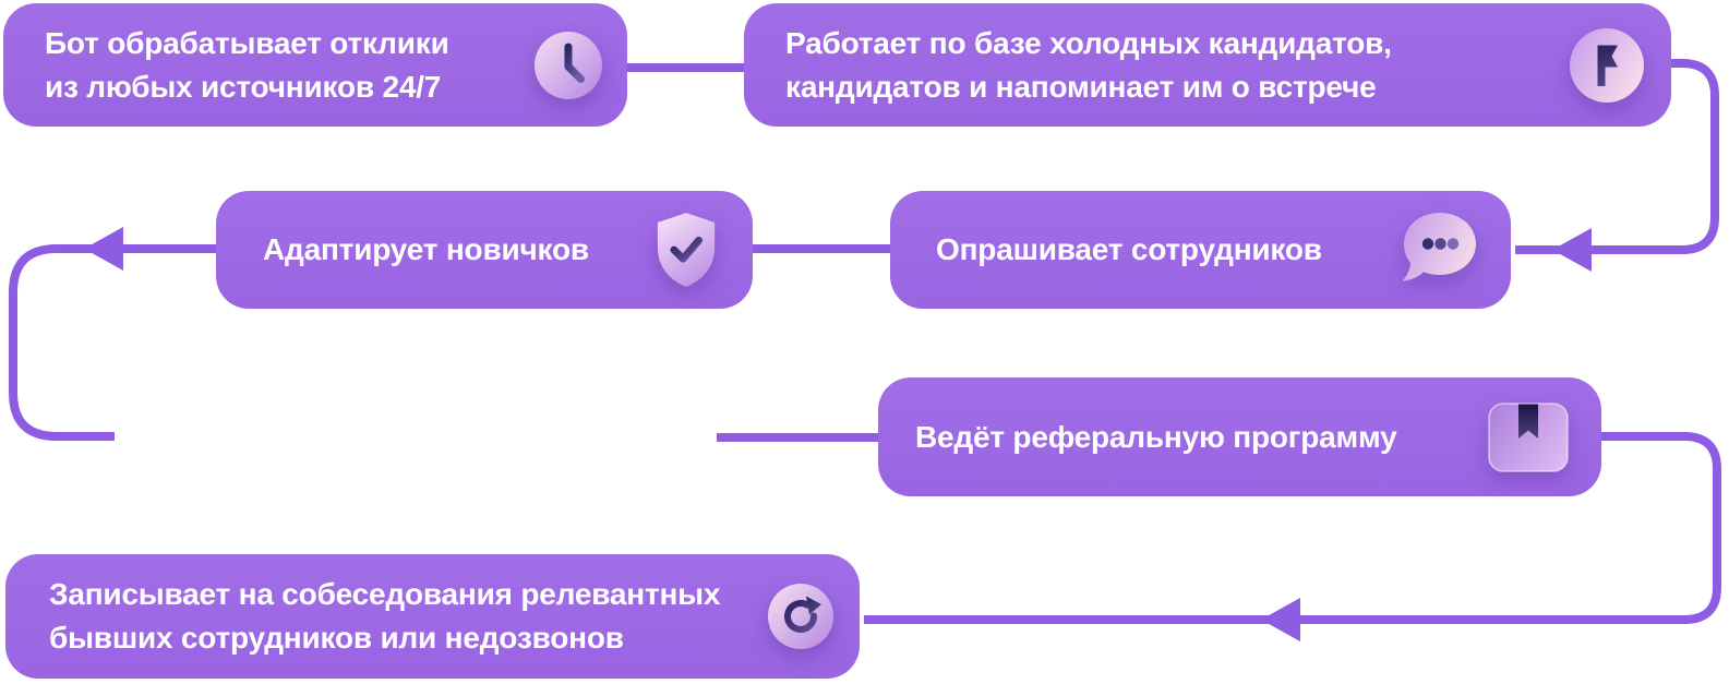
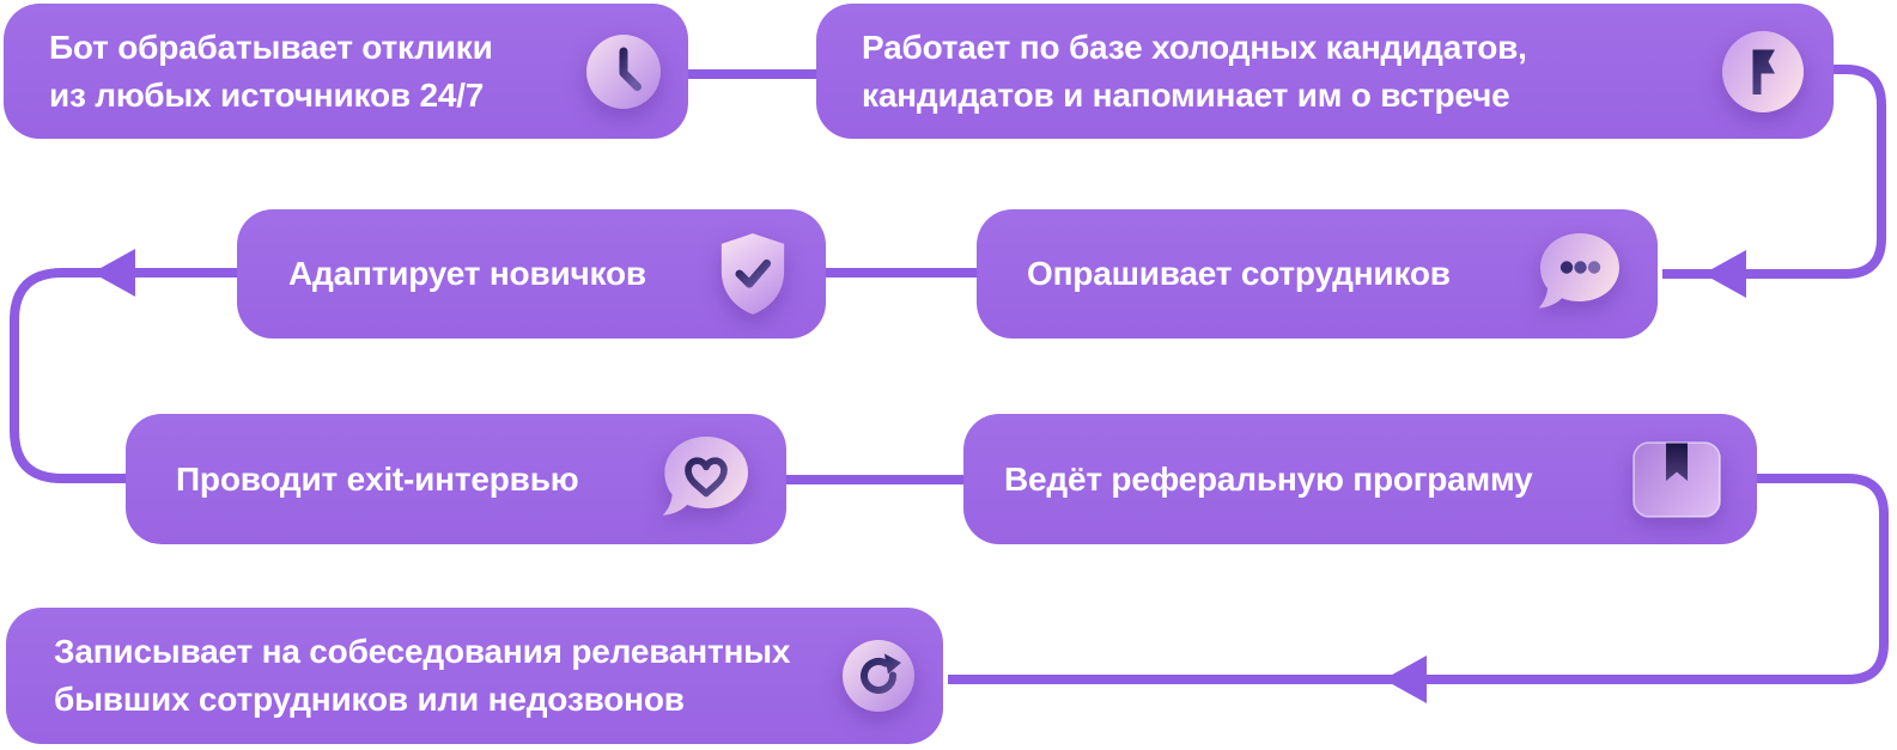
  Бот обрабатывает отклики
  из любых источников 24/7
  Работает по базе холодных кандидатов,
  кандидатов и напоминает им о встрече
  Адаптирует новичков
  Опрашивает сотрудников
+ Проводит exit-интервью
  Ведёт реферальную программу
  Записывает на собеседования релевантных
  бывших сотрудников или недозвонов
